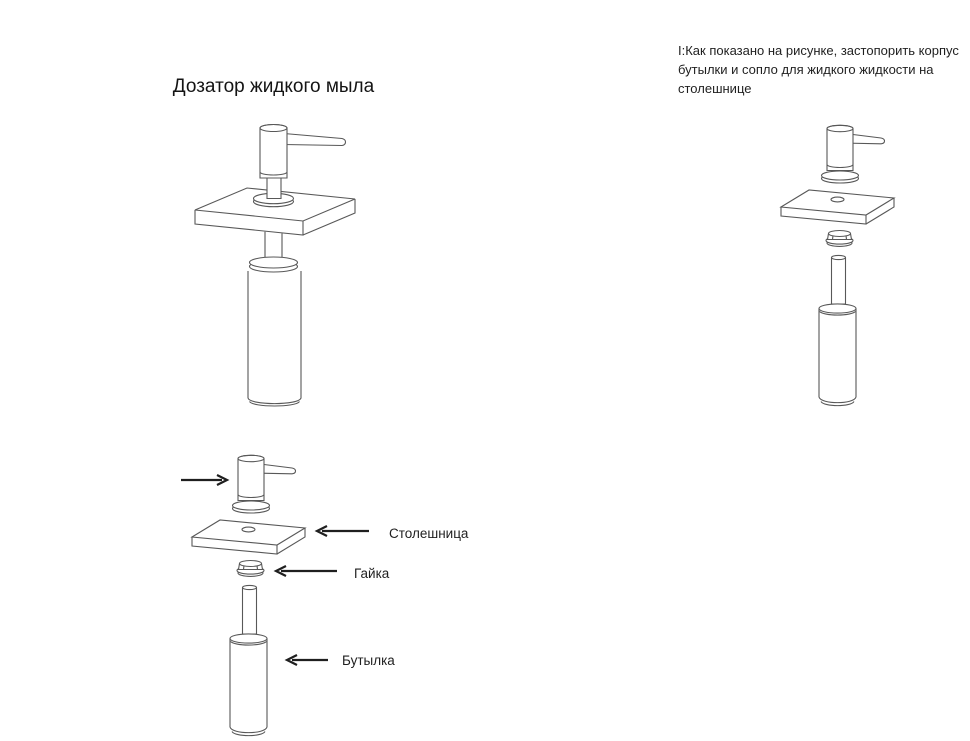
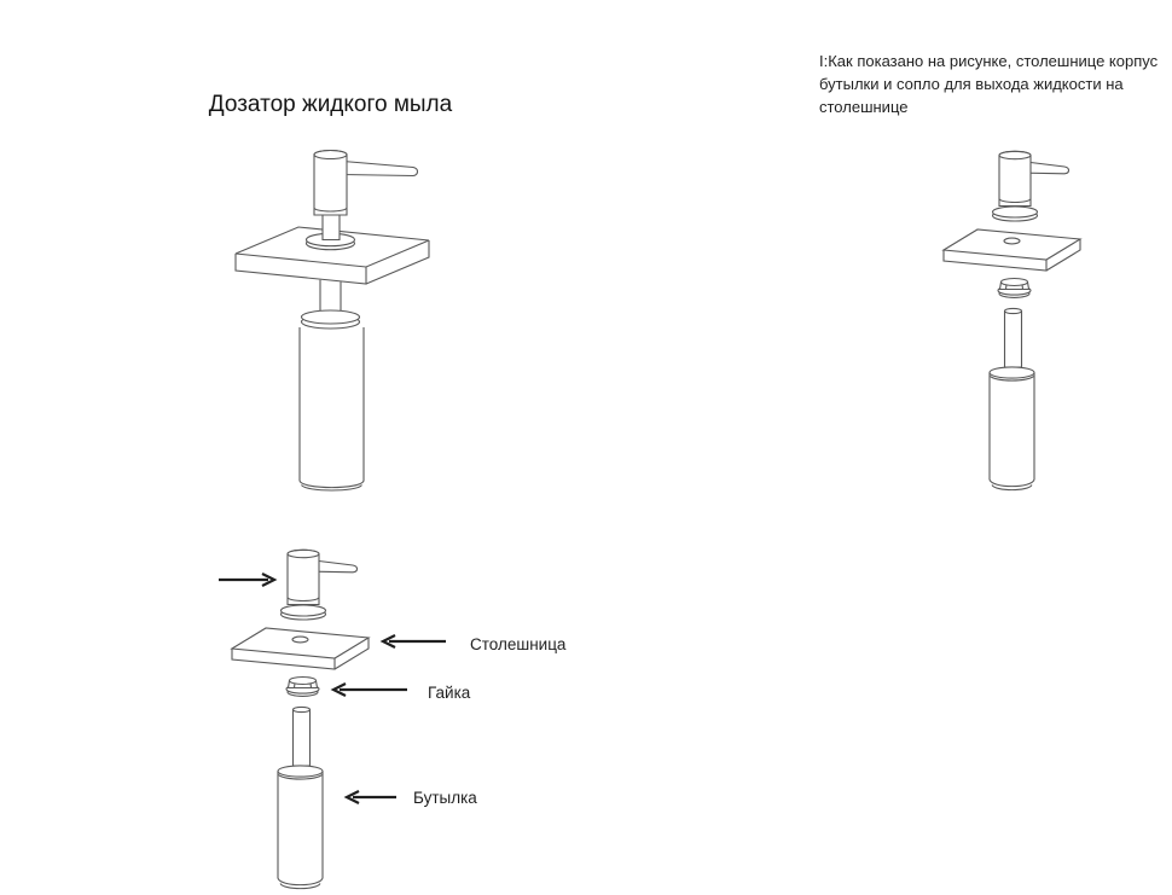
  Дозатор жидкого мыла
- I:Как показано на рисунке, застопорить корпус
+ I:Как показано на рисунке, столешнице корпус
- бутылки и сопло для жидкого жидкости на
+ бутылки и сопло для выхода жидкости на
  столешнице
  Столешница
  Гайка
  Бутылка
